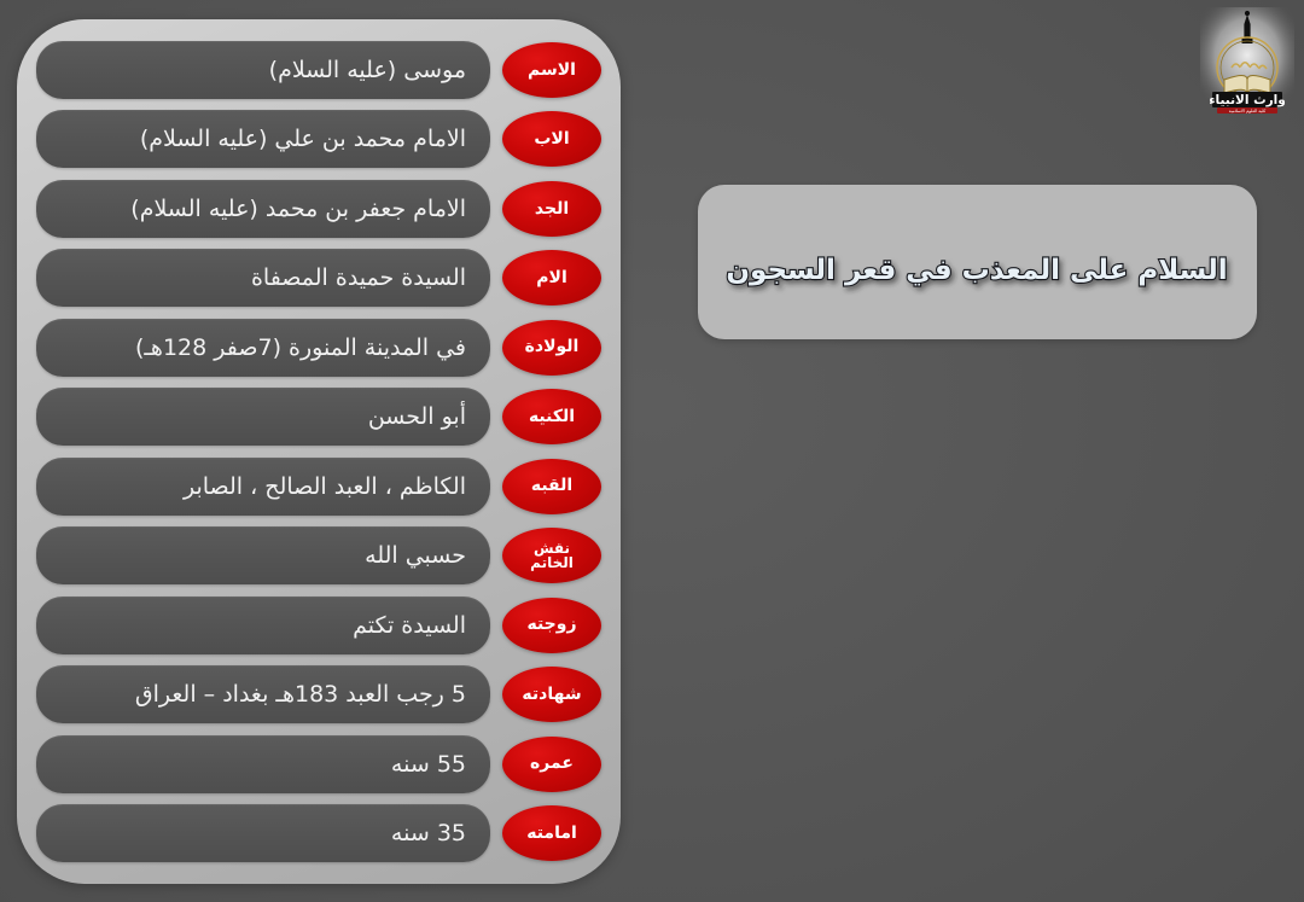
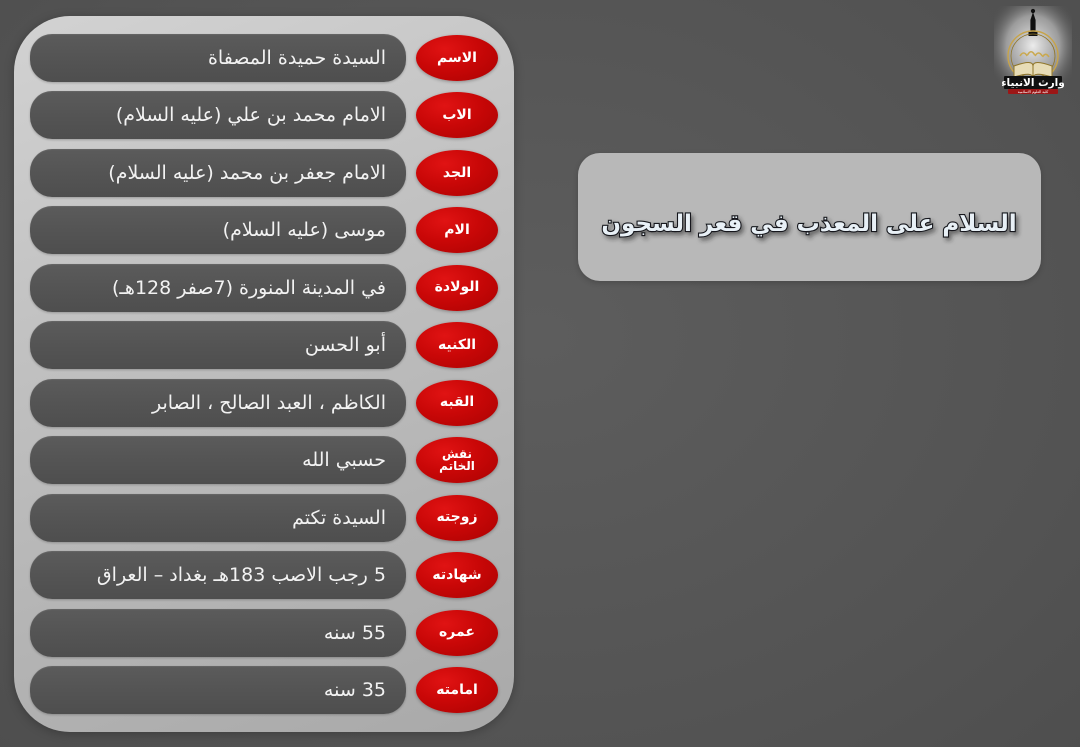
  الاسم
- موسى (عليه السلام)
+ السيدة حميدة المصفاة
  الاب
  الامام محمد بن علي (عليه السلام)
  الجد
  الامام جعفر بن محمد (عليه السلام)
  الام
- السيدة حميدة المصفاة
+ موسى (عليه السلام)
  الولادة
  في المدينة المنورة (7صفر 128هـ)
  الكنيه
  أبو الحسن
  القبه
  الكاظم ، العبد الصالح ، الصابر
  نقش
  الخاتم
  حسبي الله
  زوجته
  السيدة تكتم
  شهادته
- 5 رجب العبد 183هـ بغداد – العراق
+ 5 رجب الاصب 183هـ بغداد – العراق
  عمره
  55 سنه
  امامته
  35 سنه
  وارث الانبياء
  السلام على المعذب في قعر السجون
